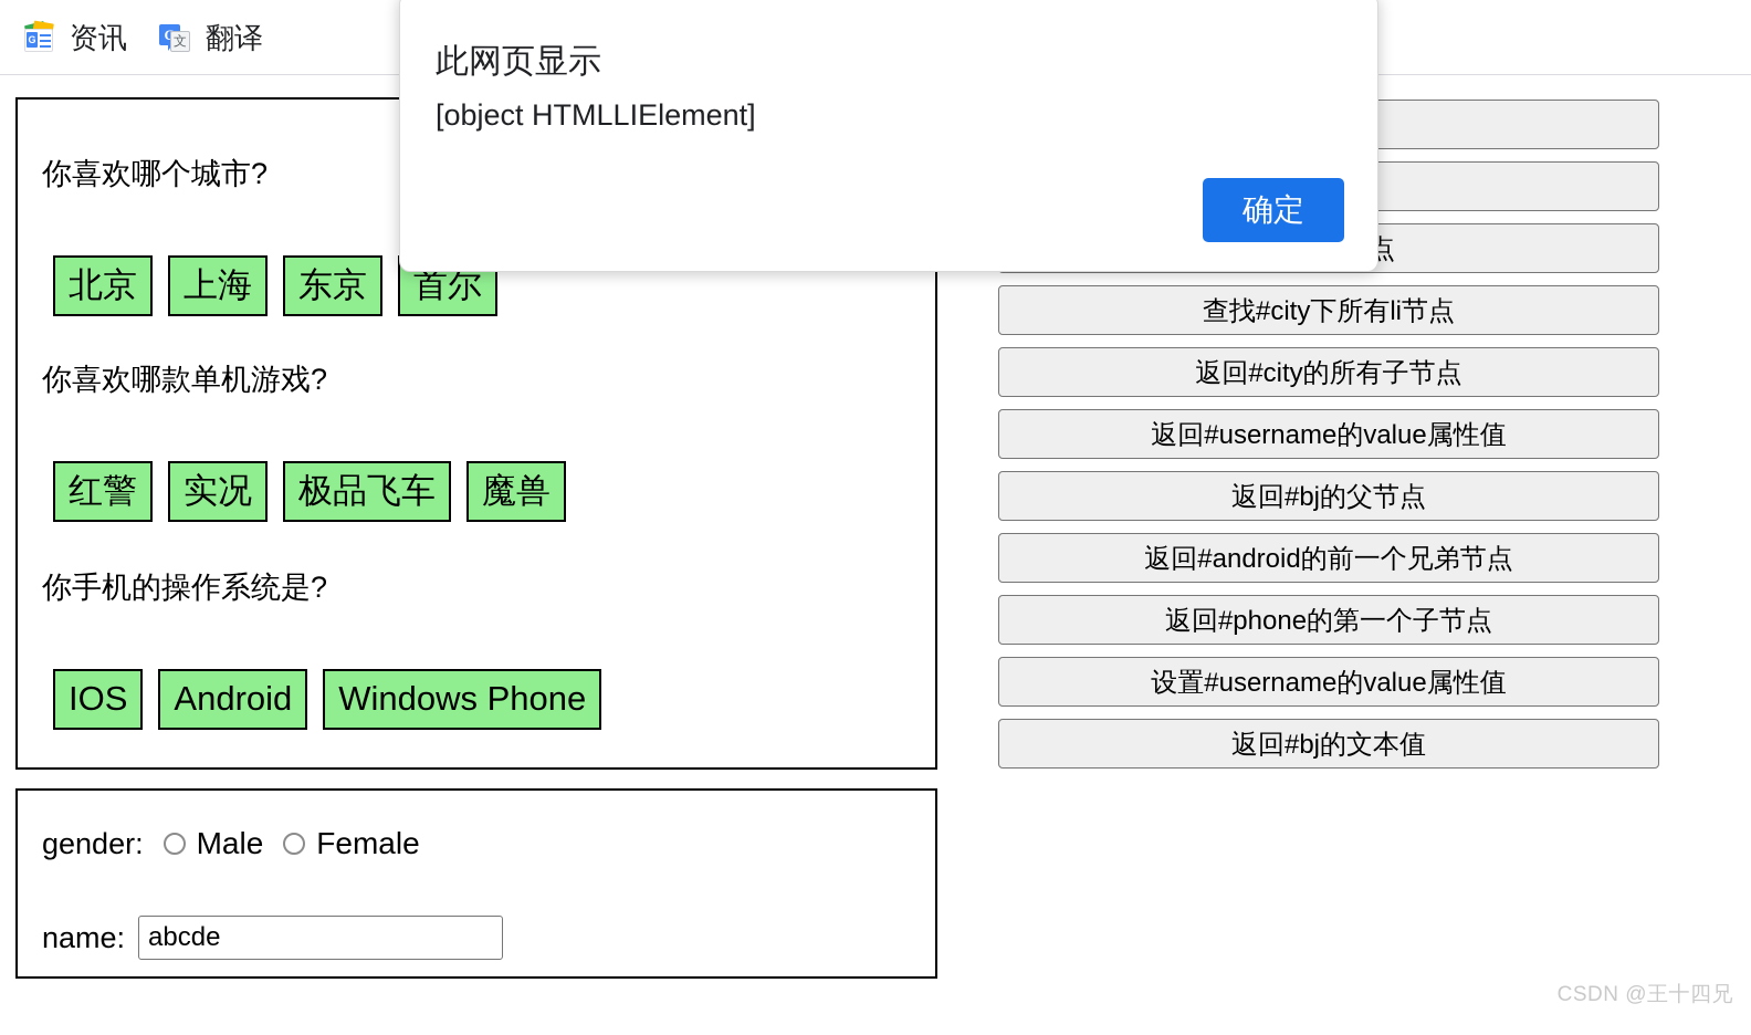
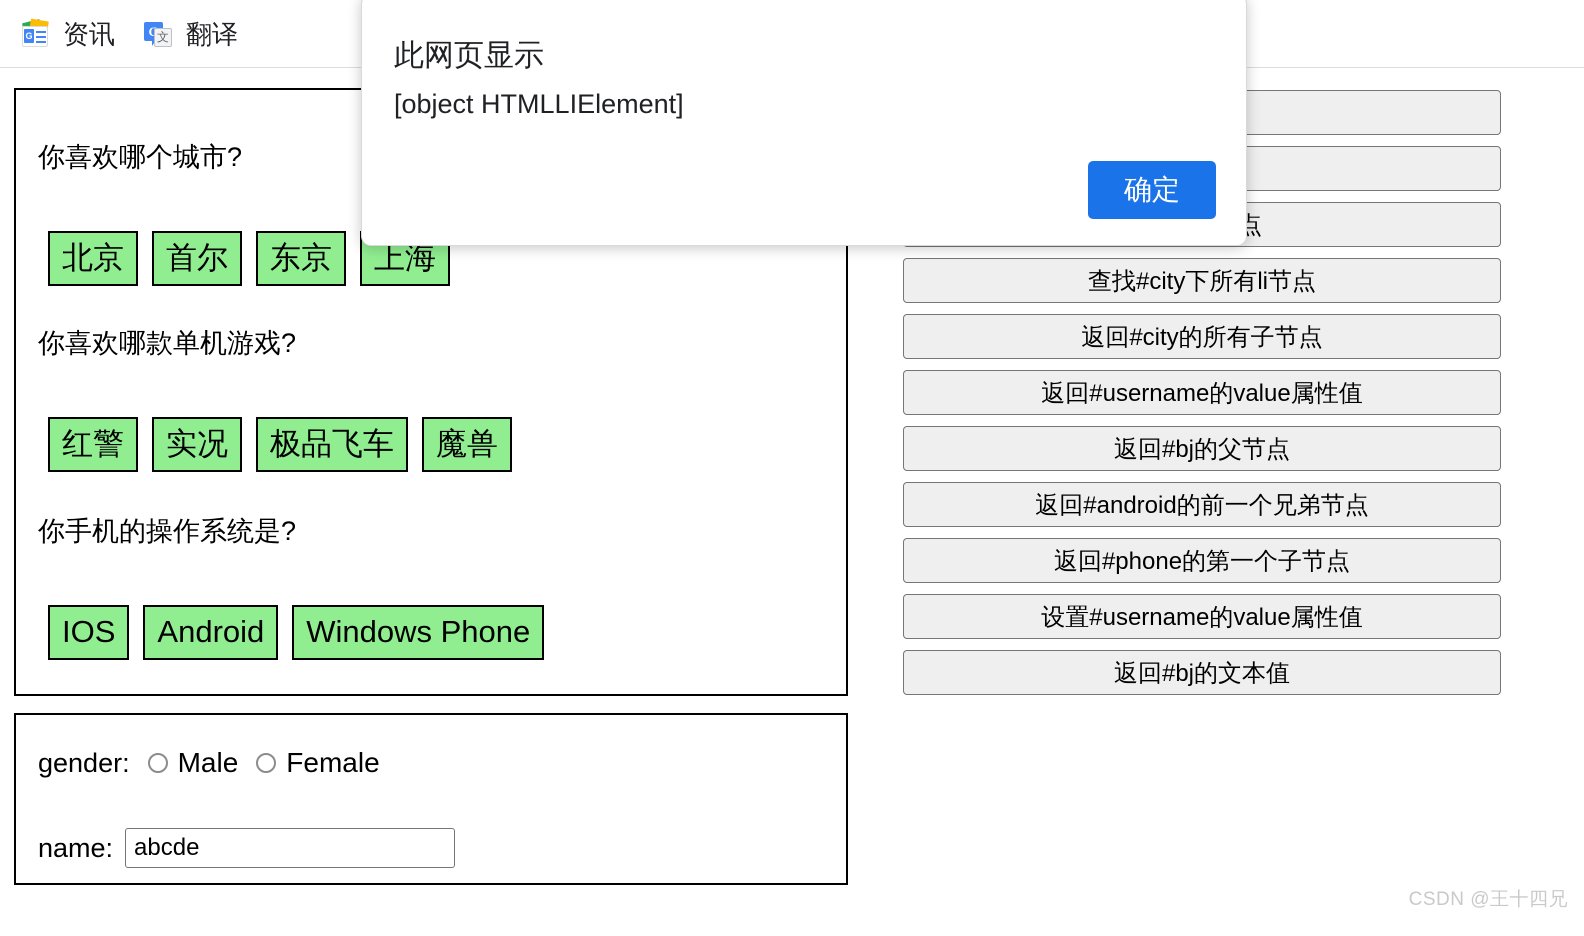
  G
  资讯
  文
  翻译
  你喜欢哪个城市?
  北京
- 上海
+ 首尔
  东京
- 首尔
+ 上海
  你喜欢哪款单机游戏?
  红警
  实况
  极品飞车
  魔兽
  你手机的操作系统是?
  IOS
  Android
  Windows Phone
  gender:
  Male
  Female
  name:
  abcde
  查找#city下所有li节点
  返回#city的所有子节点
  返回#username的value属性值
  返回#bj的父节点
  返回#android的前一个兄弟节点
  返回#phone的第一个子节点
  设置#username的value属性值
  返回#bj的文本值
  此网页显示
  [object HTMLLIElement]
  确定
  CSDN @王十四兄
